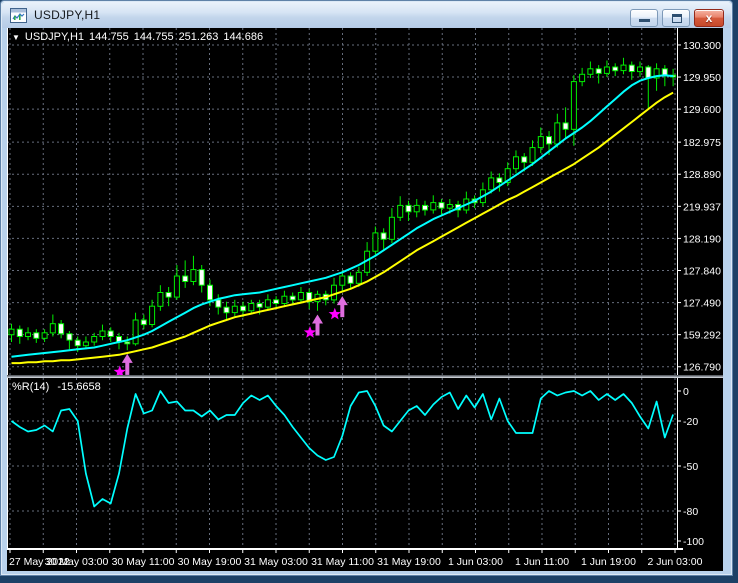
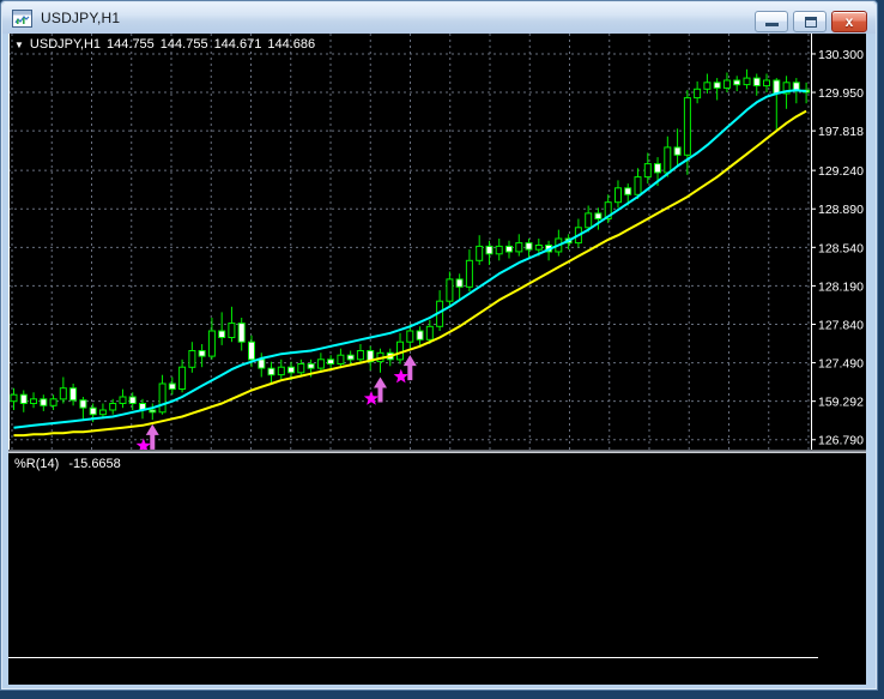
  USDJPY,H1
  x
  130.300
  129.950
- 129.600
+ 197.818
- 182.975
+ 129.240
  128.890
- 219.937
+ 128.540
  128.190
  127.840
  127.490
  159.292
  126.790
  ▼
  USDJPY,H1
  144.755
  144.755
- 251.263
+ 144.671
  144.686
- 0
- -20
- -50
- -80
- -100
  %R(14) -15.6658
- 27 May 2022
- 30 May 03:00
- 30 May 11:00
- 30 May 19:00
- 31 May 03:00
- 31 May 11:00
- 31 May 19:00
- 1 Jun 03:00
- 1 Jun 11:00
- 1 Jun 19:00
- 2 Jun 03:00
